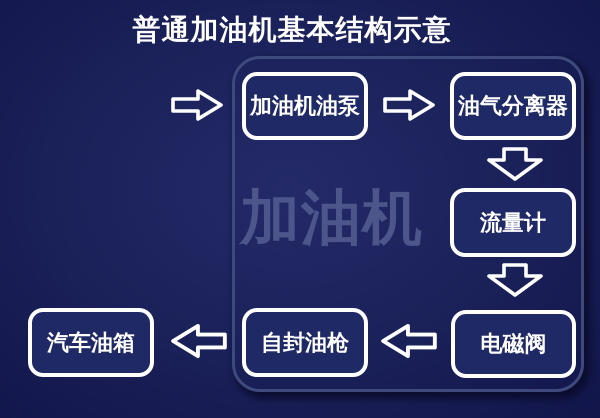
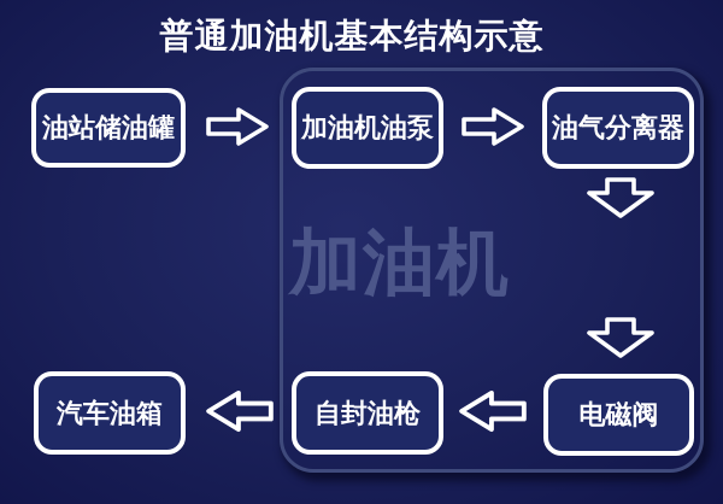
  普通加油机基本结构示意
  加油机
+ 油站储油罐
  加油机油泵
  油气分离器
- 流量计
  电磁阀
  自封油枪
  汽车油箱
